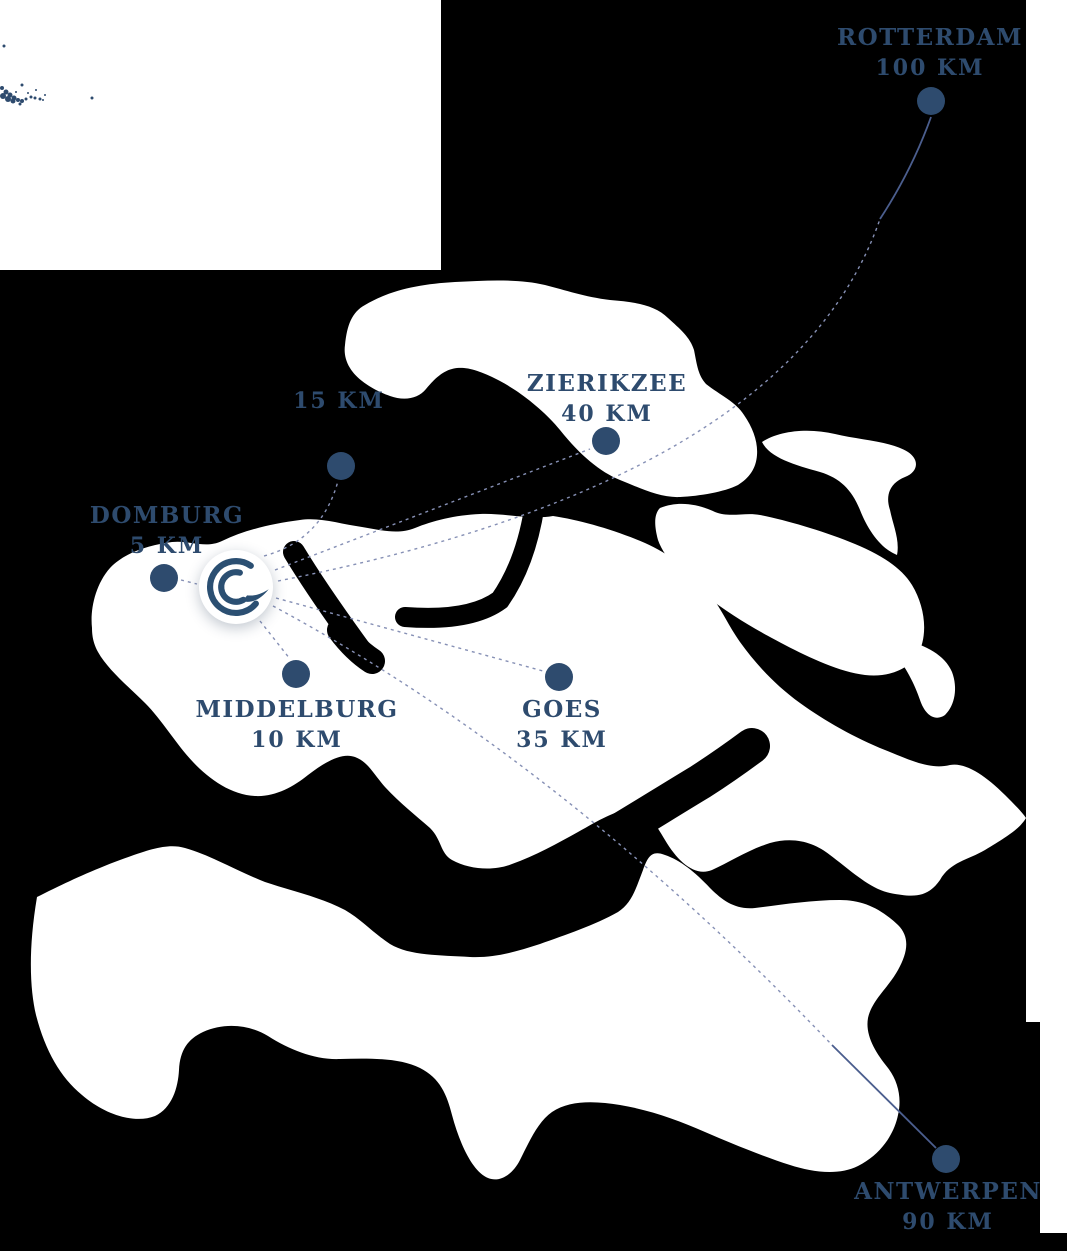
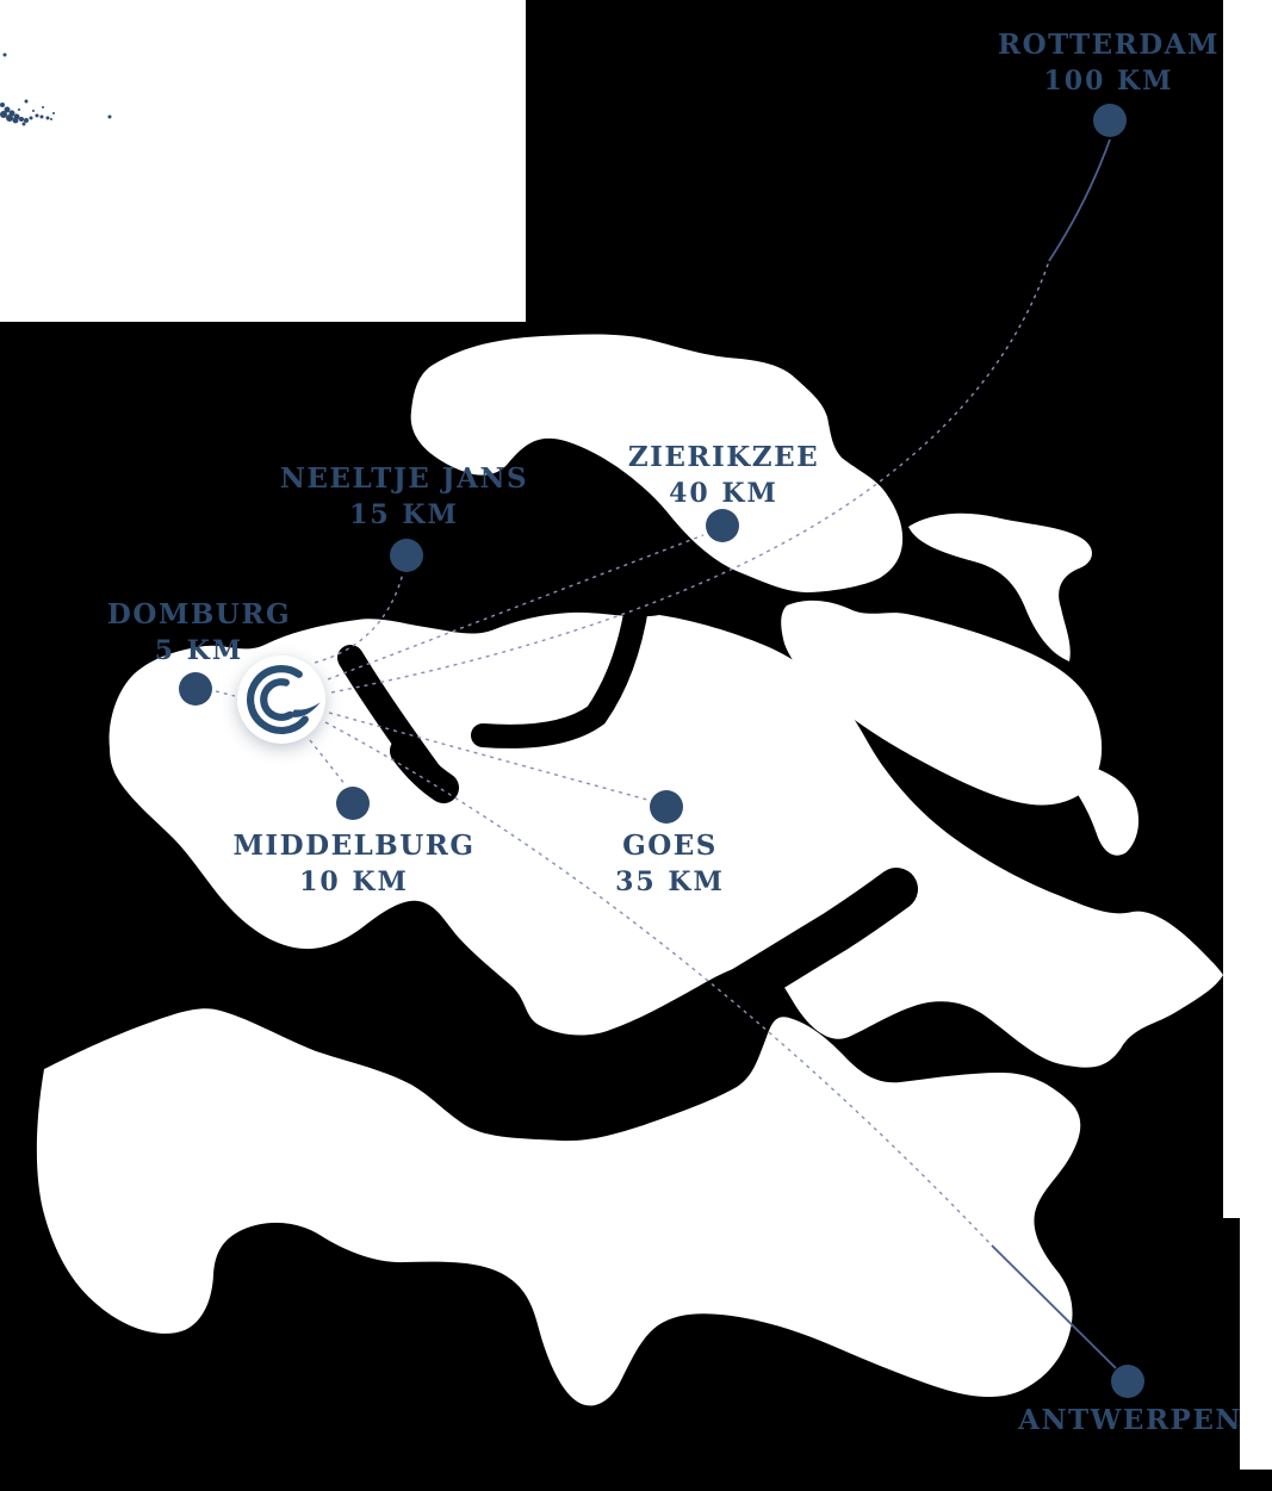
  ROTTERDAM
  100 KM
  ZIERIKZEE
  40 KM
+ NEELTJE JANS
  15 KM
  DOMBURG
  5 KM
  MIDDELBURG
  10 KM
  GOES
  35 KM
  ANTWERPEN
- 90 KM
